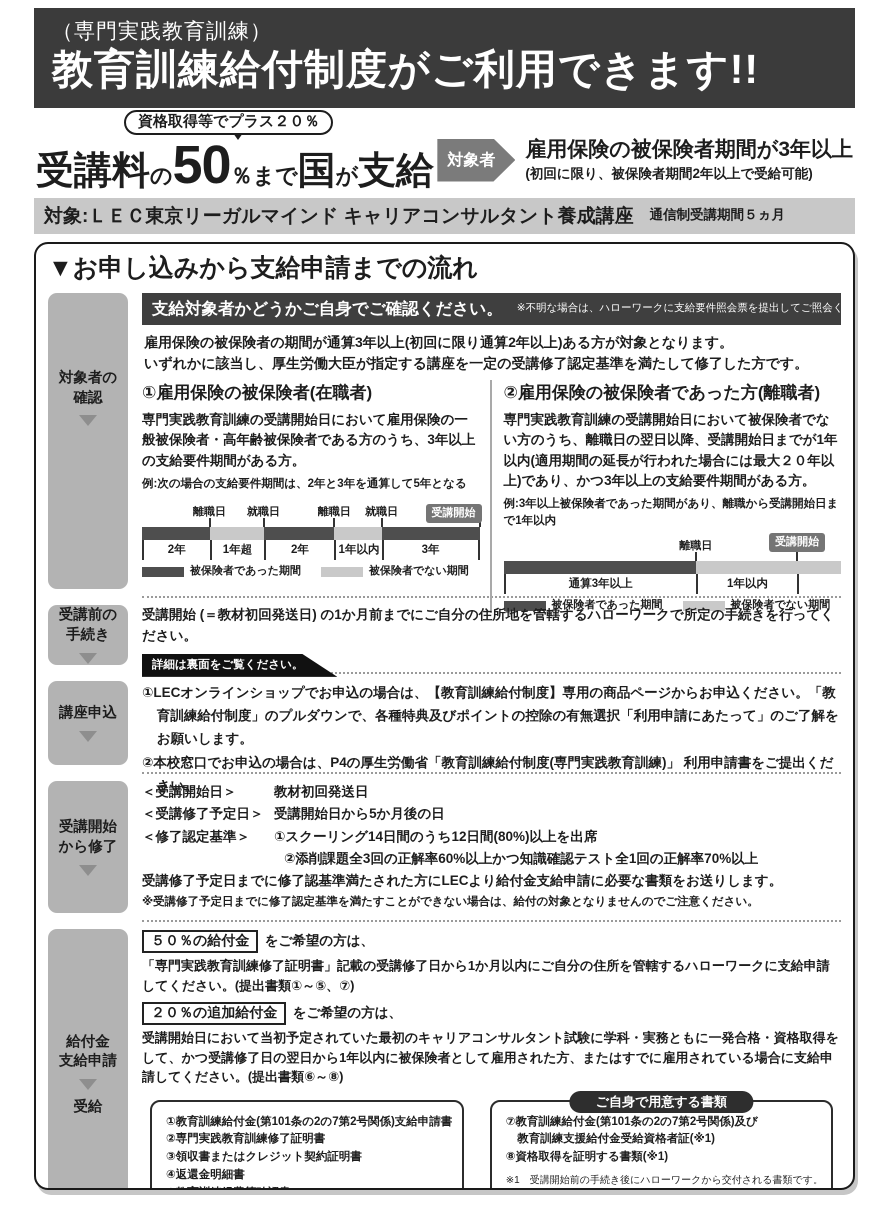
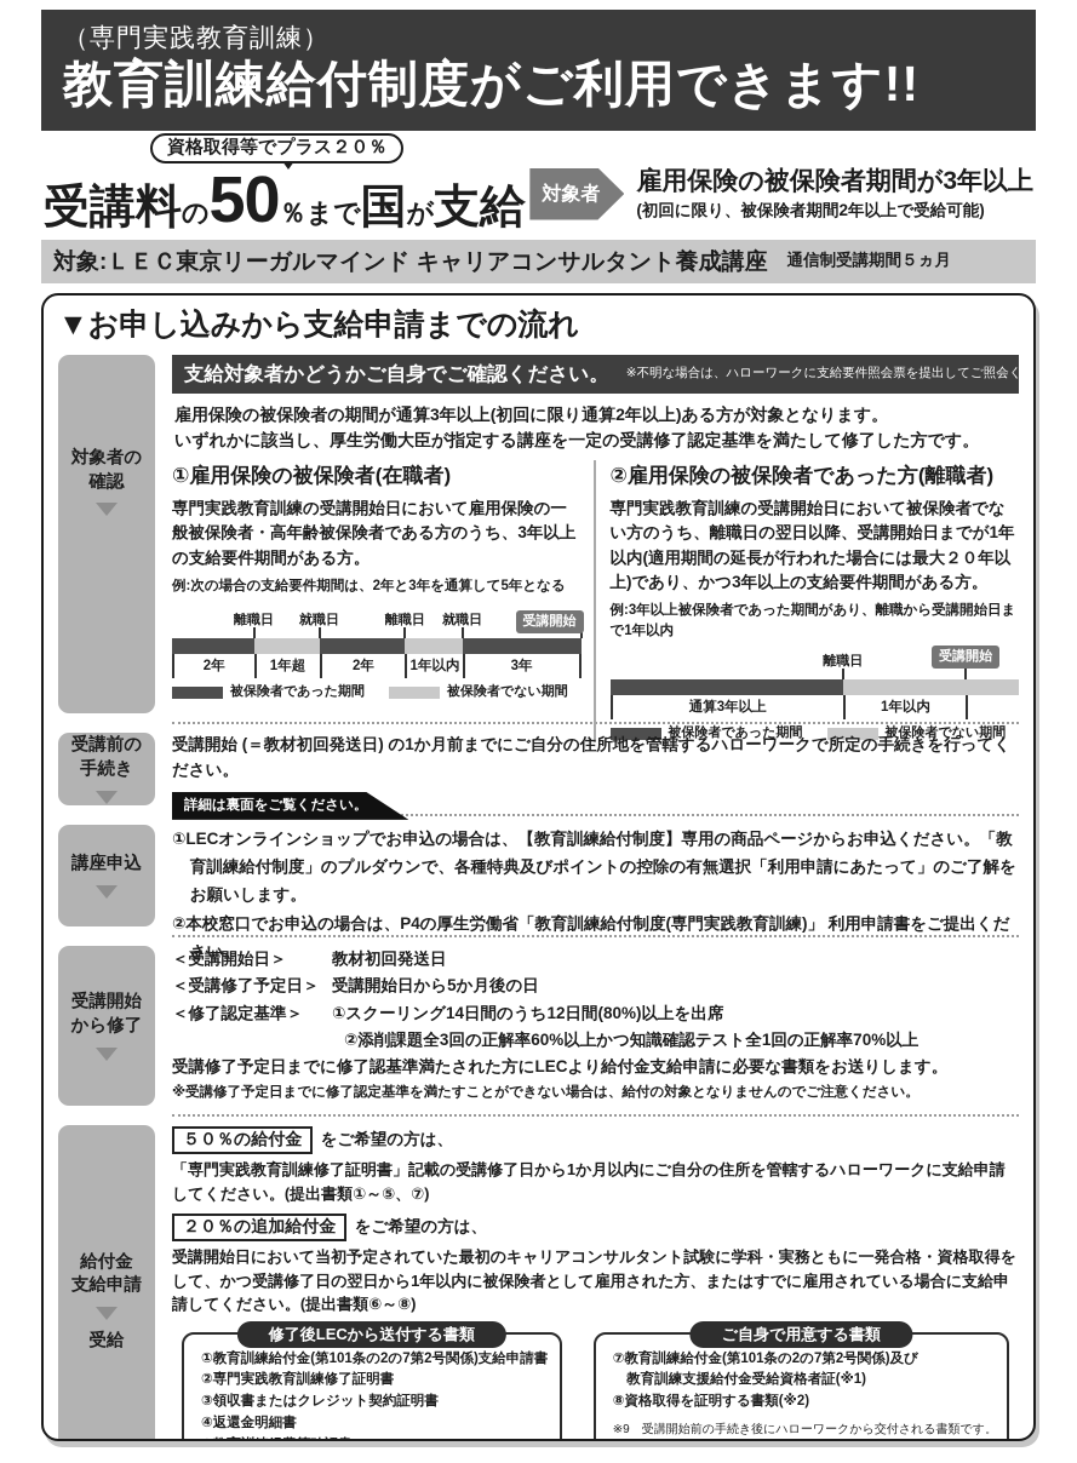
  （専門実践教育訓練）
  教育訓練給付制度がご利用できます!!
  資格取得等でプラス２０％
  受講料の50％まで国が支給
  対象者
  雇用保険の被保険者期間が3年以上
  (初回に限り、被保険者期間2年以上で受給可能)
  対象:
  ＬＥＣ東京リーガルマインド キャリアコンサルタント養成講座
  通信制受講期間５ヵ月
  ▼お申し込みから支給申請までの流れ
  対象者の
  確認
  支給対象者かどうかご自身でご確認ください。
  ※不明な場合は、ハローワークに支給要件照会票を提出してご照会くだ
  雇用保険の被保険者の期間が通算3年以上(初回に限り通算2年以上)ある方が対象となります。
  いずれかに該当し、厚生労働大臣が指定する講座を一定の受講修了認定基準を満たして修了した方です。
  ①雇用保険の被保険者(在職者)
  専門実践教育訓練の受講開始日において雇用保険の一般被保険者・高年齢被保険者である方のうち、3年以上の支給要件期間がある方。
  例:次の場合の支給要件期間は、2年と3年を通算して5年となる
  受講開始
  離職日
  就職日
  離職日
  就職日
  2年
  1年超
  2年
  1年以内
  3年
  被保険者であった期間
  被保険者でない期間
  ②雇用保険の被保険者であった方(離職者)
  専門実践教育訓練の受講開始日において被保険者でない方のうち、離職日の翌日以降、受講開始日までが1年以内(適用期間の延長が行われた場合には最大２０年以上)であり、かつ3年以上の支給要件期間がある方。
  例:3年以上被保険者であった期間があり、離職から受講開始日まで1年以内
  受講開始
  離職日
  通算3年以上
  1年以内
  被保険者であった期間
  被保険者でない期間
  受講前の
  手続き
  受講開始 (＝教材初回発送日) の1か月前までにご自分の住所地を管轄するハローワークで所定の手続きを行ってください。
  詳細は裏面をご覧ください。
  講座申込
  ①LECオンラインショップでお申込の場合は、【教育訓練給付制度】専用の商品ページからお申込ください。「教育訓練給付制度」のプルダウンで、各種特典及びポイントの控除の有無選択「利用申請にあたって」のご了解をお願いします。
  ②本校窓口でお申込の場合は、P4の厚生労働省「教育訓練給付制度(専門実践教育訓練)」 利用申請書をご提出ください。
  受講開始
  から修了
  ＜受講開始日＞
  教材初回発送日
  ＜受講修了予定日＞
  受講開始日から5か月後の日
  ＜修了認定基準＞
  ①スクーリング14日間のうち12日間(80%)以上を出席
  ②添削課題全3回の正解率60%以上かつ知識確認テスト全1回の正解率70%以上
  受講修了予定日までに修了認基準満たされた方にLECより給付金支給申請に必要な書類をお送りします。
  ※受講修了予定日までに修了認定基準を満たすことができない場合は、給付の対象となりませんのでご注意ください。
  給付金
  支給申請
  受給
  ５０％の給付金 をご希望の方は、
  「専門実践教育訓練修了証明書」記載の受講修了日から1か月以内にご自分の住所を管轄するハローワークに支給申請してください。(提出書類①～⑤、⑦)
  ２０％の追加給付金 をご希望の方は、
  受講開始日において当初予定されていた最初のキャリアコンサルタント試験に学科・実務ともに一発合格・資格取得をして、かつ受講修了日の翌日から1年以内に被保険者として雇用された方、またはすでに雇用されている場合に支給申請してください。(提出書類⑥～⑧)
+ 修了後LECから送付する書類
  ①教育訓練給付金(第101条の2の7第2号関係)支給申請書
  ②専門実践教育訓練修了証明書
  ③領収書またはクレジット契約証明書
  ④返還金明細書
  ご自身で用意する書類
  ⑦教育訓練給付金(第101条の2の7第2号関係)及び
  教育訓練支援給付金受給資格者証(※1)
- ⑧資格取得を証明する書類(※1)
+ ⑧資格取得を証明する書類(※2)
- ※1 受講開始前の手続き後にハローワークから交付される書類です。
+ ※9 受講開始前の手続き後にハローワークから交付される書類です。
